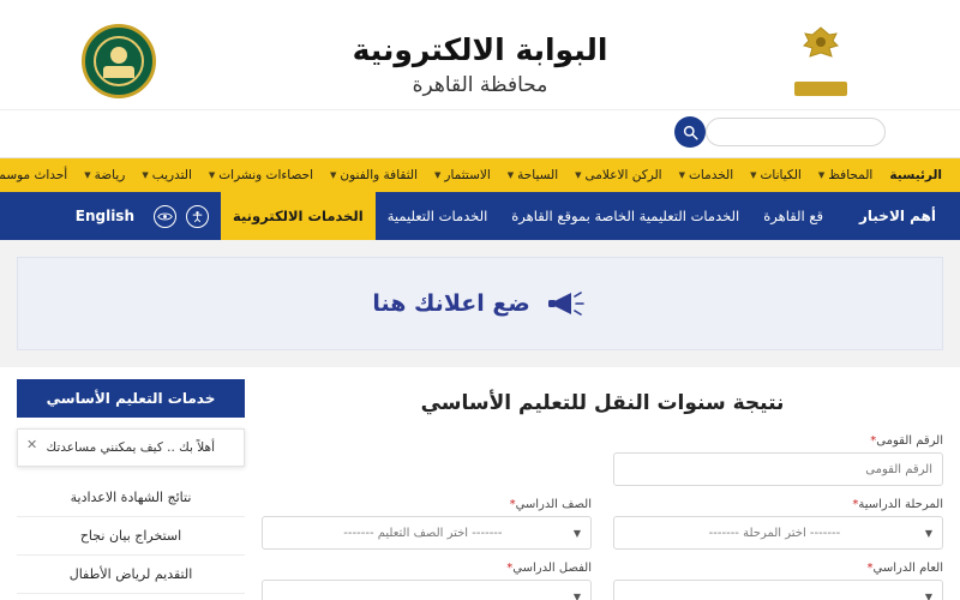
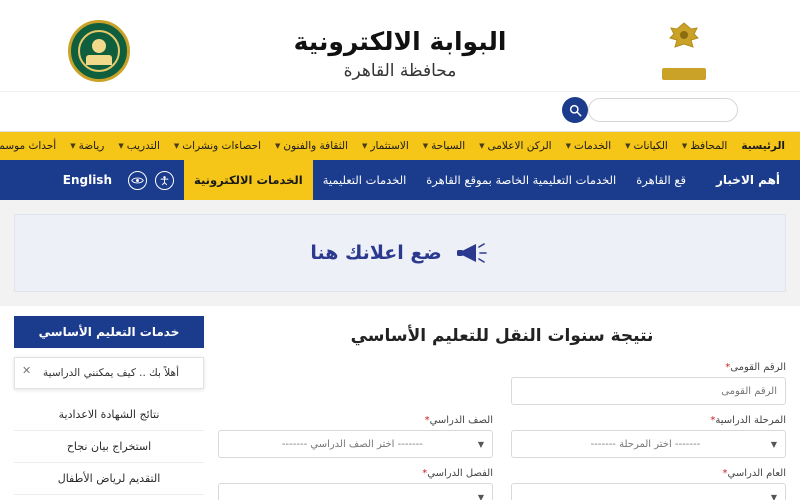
  البوابة الالكترونية
  محافظة القاهرة
  الرئيسية
  المحافظ
  ▼
  الكيانات
  ▼
  الخدمات
  ▼
  الركن الاعلامى
  ▼
  السياحة
  ▼
  الاستثمار
  ▼
  الثقافة والفنون
  ▼
  احصاءات ونشرات
  ▼
  التدريب
  ▼
  رياضة
  ▼
  أحداث موسم
  أهم الاخبار
  قع القاهرة
  الخدمات التعليمية الخاصة بموقع القاهرة
  الخدمات التعليمية
  الخدمات الالكترونية
  English
  ضع اعلانك هنا
  نتيجة سنوات النقل للتعليم الأساسي
  الرقم القومى*
  المرحلة الدراسية*
  ▼
  ------- اختر المرحلة -------
  الصف الدراسي*
  ▼
- ------- اختر الصف التعليم -------
+ ------- اختر الصف الدراسي -------
  العام الدراسي*
  ▼
  الفصل الدراسي*
  ▼
  خدمات التعليم الأساسي
  ✕
- أهلاً بك .. كيف يمكنني مساعدتك
+ أهلاً بك .. كيف يمكنني الدراسية
  نتائج الشهادة الاعدادية
  استخراج بيان نجاح
  التقديم لرياض الأطفال
